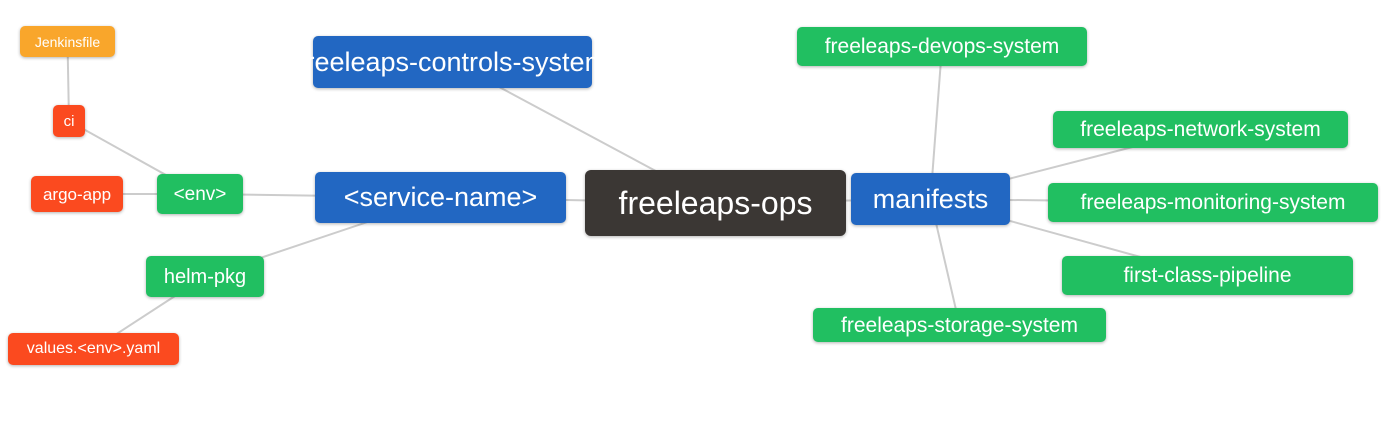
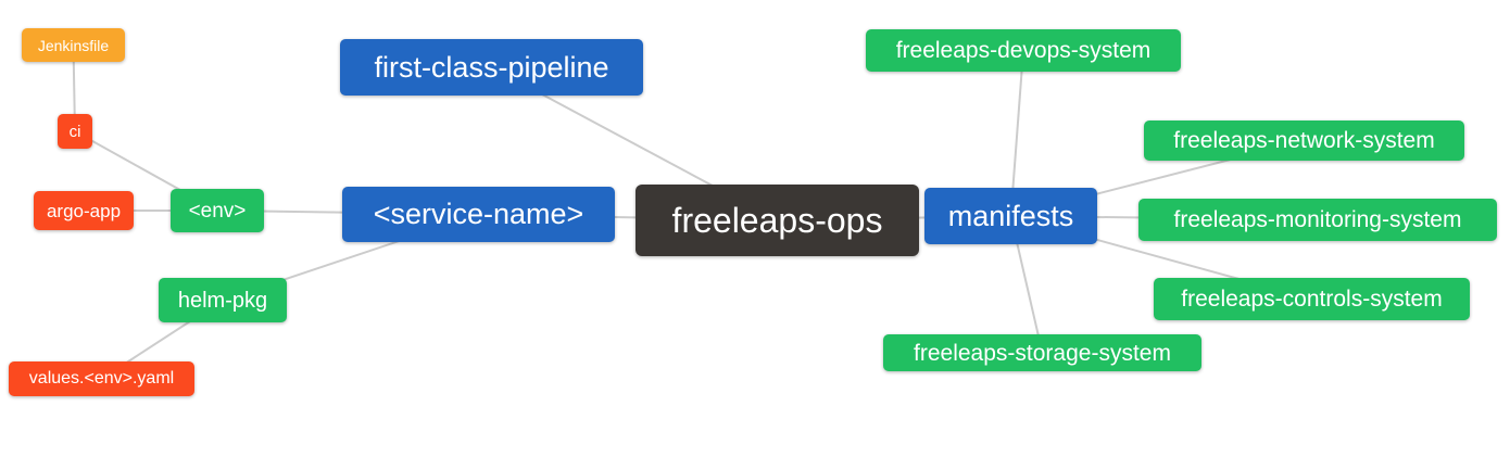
  Jenkinsfile
  ci
  argo-app
  <env>
  helm-pkg
  values.<env>.yaml
- freeleaps-controls-system
+ first-class-pipeline
  <service-name>
  freeleaps-ops
  manifests
  freeleaps-devops-system
  freeleaps-network-system
  freeleaps-monitoring-system
- first-class-pipeline
+ freeleaps-controls-system
  freeleaps-storage-system
